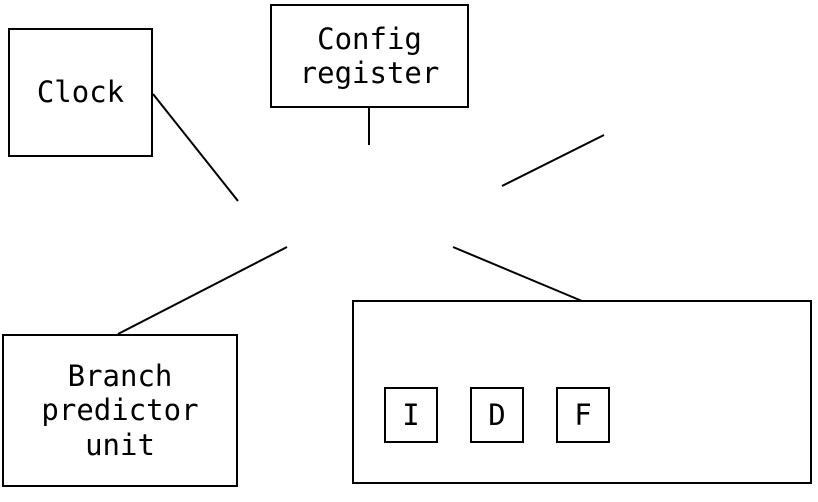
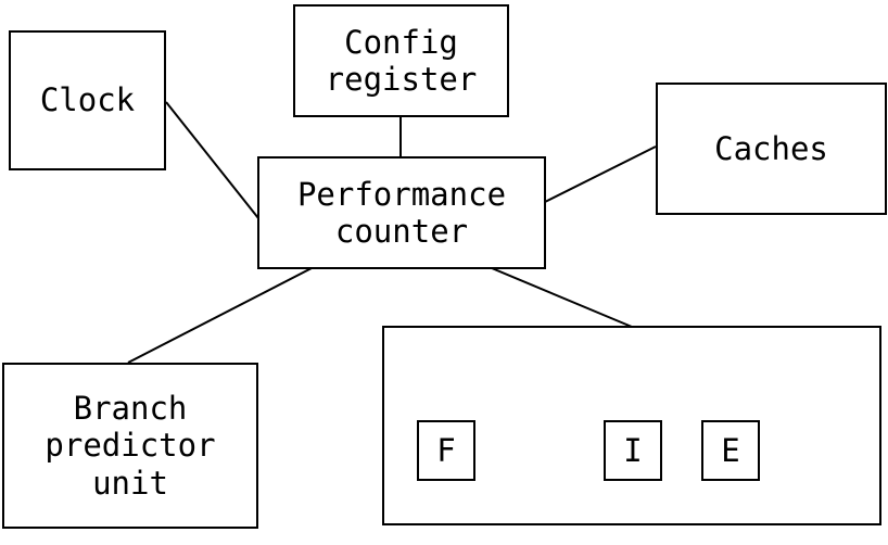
  Clock
  Config
  register
+ Performance
+ counter
+ Caches
  Branch
  predictor
  unit
- I
+ F
- D
- F
+ I
+ E
